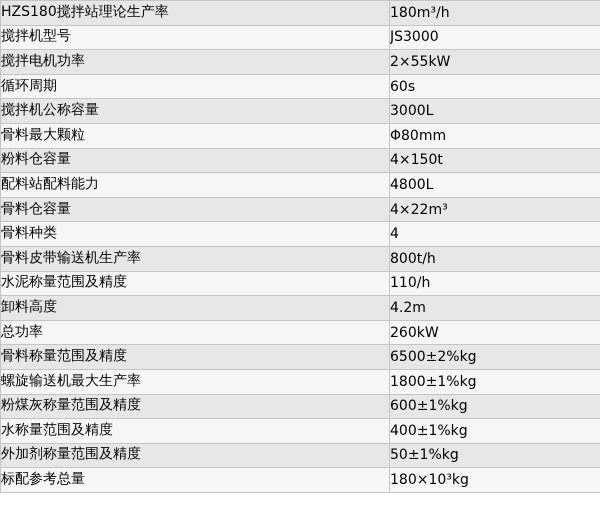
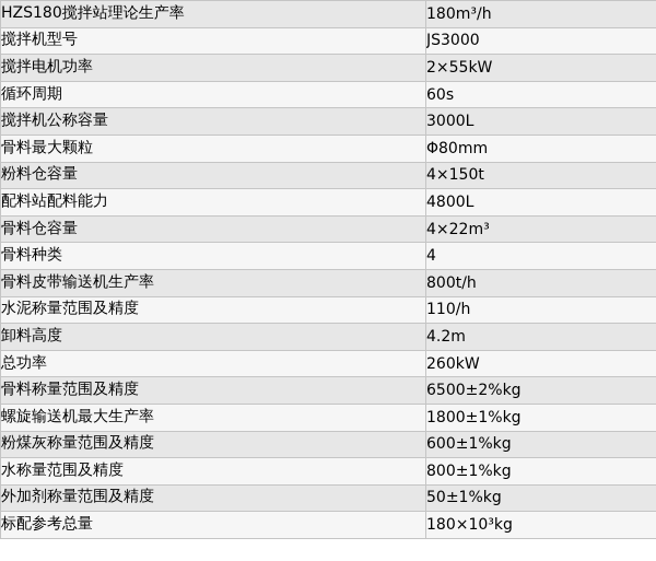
  HZS180搅拌站理论生产率	180m³/h
  搅拌机型号	JS3000
  搅拌电机功率	2×55kW
  循环周期	60s
  搅拌机公称容量	3000L
  骨料最大颗粒	Φ80mm
  粉料仓容量	4×150t
  配料站配料能力	4800L
  骨料仓容量	4×22m³
  骨料种类	4
  骨料皮带输送机生产率	800t/h
  水泥称量范围及精度	110/h
  卸料高度	4.2m
  总功率	260kW
  骨料称量范围及精度	6500±2%kg
  螺旋输送机最大生产率	1800±1%kg
  粉煤灰称量范围及精度	600±1%kg
- 水称量范围及精度	400±1%kg
+ 水称量范围及精度	800±1%kg
  外加剂称量范围及精度	50±1%kg
  标配参考总量	180×10³kg
